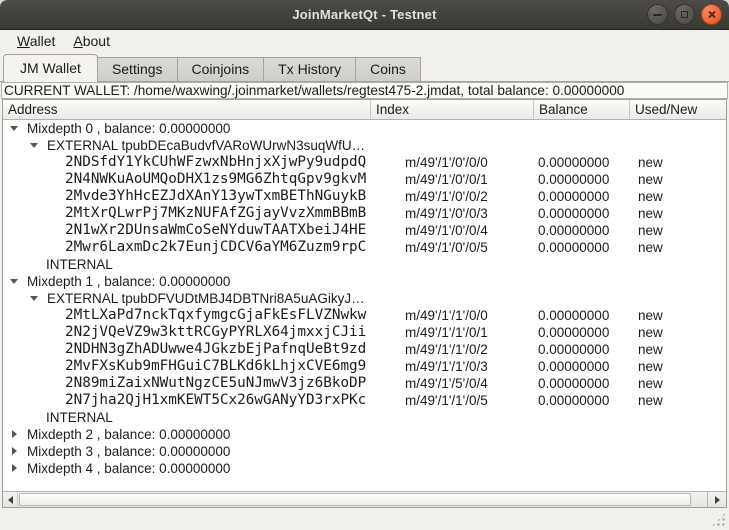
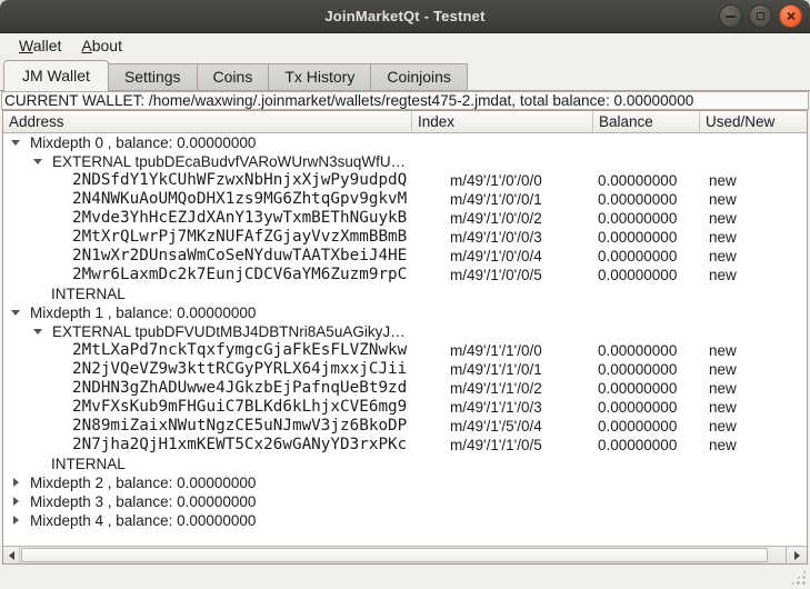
  JoinMarketQt - Testnet
  Wallet
  About
  JM Wallet
  Settings
- Coinjoins
+ Coins
  Tx History
- Coins
+ Coinjoins
  CURRENT WALLET: /home/waxwing/.joinmarket/wallets/regtest475-2.jmdat, total balance: 0.00000000
  Address
  Index
  Balance
  Used/New
  Mixdepth 0 , balance: 0.00000000
  EXTERNAL tpubDEcaBudvfVARoWUrwN3suqWfU…
  2NDSfdY1YkCUhWFzwxNbHnjxXjwPy9udpdQ
  m/49'/1'/0'/0/0
  0.00000000
  new
  2N4NWKuAoUMQoDHX1zs9MG6ZhtqGpv9gkvM
  m/49'/1'/0'/0/1
  0.00000000
  new
  2Mvde3YhHcEZJdXAnY13ywTxmBEThNGuykB
  m/49'/1'/0'/0/2
  0.00000000
  new
  2MtXrQLwrPj7MKzNUFAfZGjayVvzXmmBBmB
  m/49'/1'/0'/0/3
  0.00000000
  new
  2N1wXr2DUnsaWmCoSeNYduwTAATXbeiJ4HE
  m/49'/1'/0'/0/4
  0.00000000
  new
  2Mwr6LaxmDc2k7EunjCDCV6aYM6Zuzm9rpC
  m/49'/1'/0'/0/5
  0.00000000
  new
  INTERNAL
  Mixdepth 1 , balance: 0.00000000
  EXTERNAL tpubDFVUDtMBJ4DBTNri8A5uAGikyJ…
  2MtLXaPd7nckTqxfymgcGjaFkEsFLVZNwkw
  m/49'/1'/1'/0/0
  0.00000000
  new
  2N2jVQeVZ9w3kttRCGyPYRLX64jmxxjCJii
  m/49'/1'/1'/0/1
  0.00000000
  new
  2NDHN3gZhADUwwe4JGkzbEjPafnqUeBt9zd
  m/49'/1'/1'/0/2
  0.00000000
  new
  2MvFXsKub9mFHGuiC7BLKd6kLhjxCVE6mg9
  m/49'/1'/1'/0/3
  0.00000000
  new
  2N89miZaixNWutNgzCE5uNJmwV3jz6BkoDP
  m/49'/1'/5'/0/4
  0.00000000
  new
  2N7jha2QjH1xmKEWT5Cx26wGANyYD3rxPKc
  m/49'/1'/1'/0/5
  0.00000000
  new
  INTERNAL
  Mixdepth 2 , balance: 0.00000000
  Mixdepth 3 , balance: 0.00000000
  Mixdepth 4 , balance: 0.00000000
